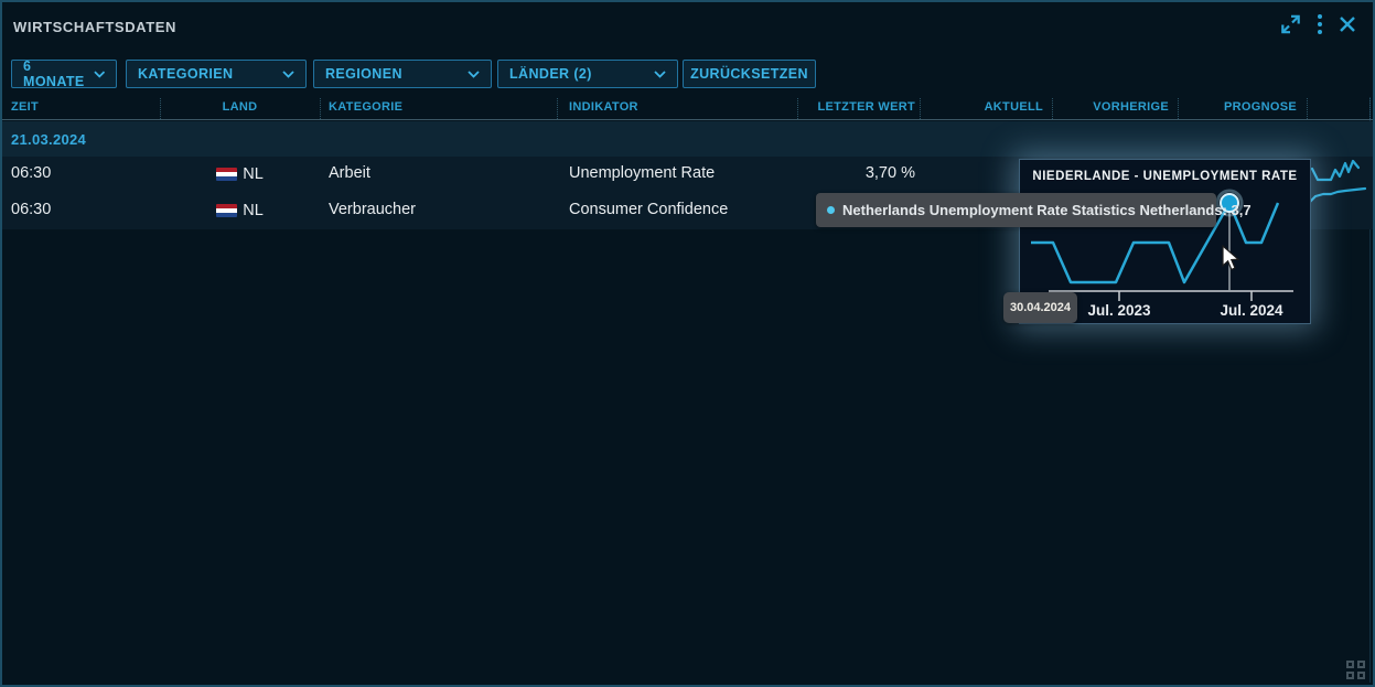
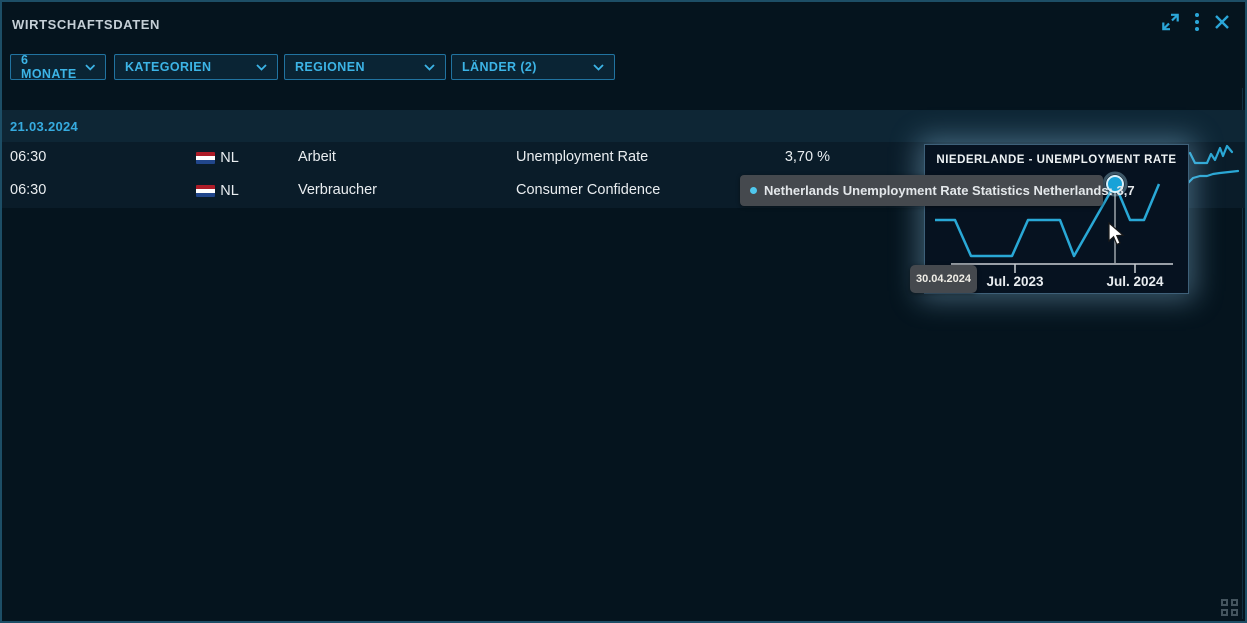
  WIRTSCHAFTSDATEN
  6 MONATE
  KATEGORIEN
  REGIONEN
  LÄNDER (2)
- ZURÜCKSETZEN
- ZEIT
- LAND
- KATEGORIE
- INDIKATOR
- LETZTER WERT
- AKTUELL
- VORHERIGE
- PROGNOSE
  21.03.2024
  06:30
  NL
  Arbeit
  Unemployment Rate
  3,70 %
  06:30
  NL
  Verbraucher
  Consumer Confidence
  NIEDERLANDE - UNEMPLOYMENT RATE
  Jul. 2023
  Jul. 2024
  Netherlands Unemployment Rate Statistics Netherlands: 3,7
  30.04.2024
